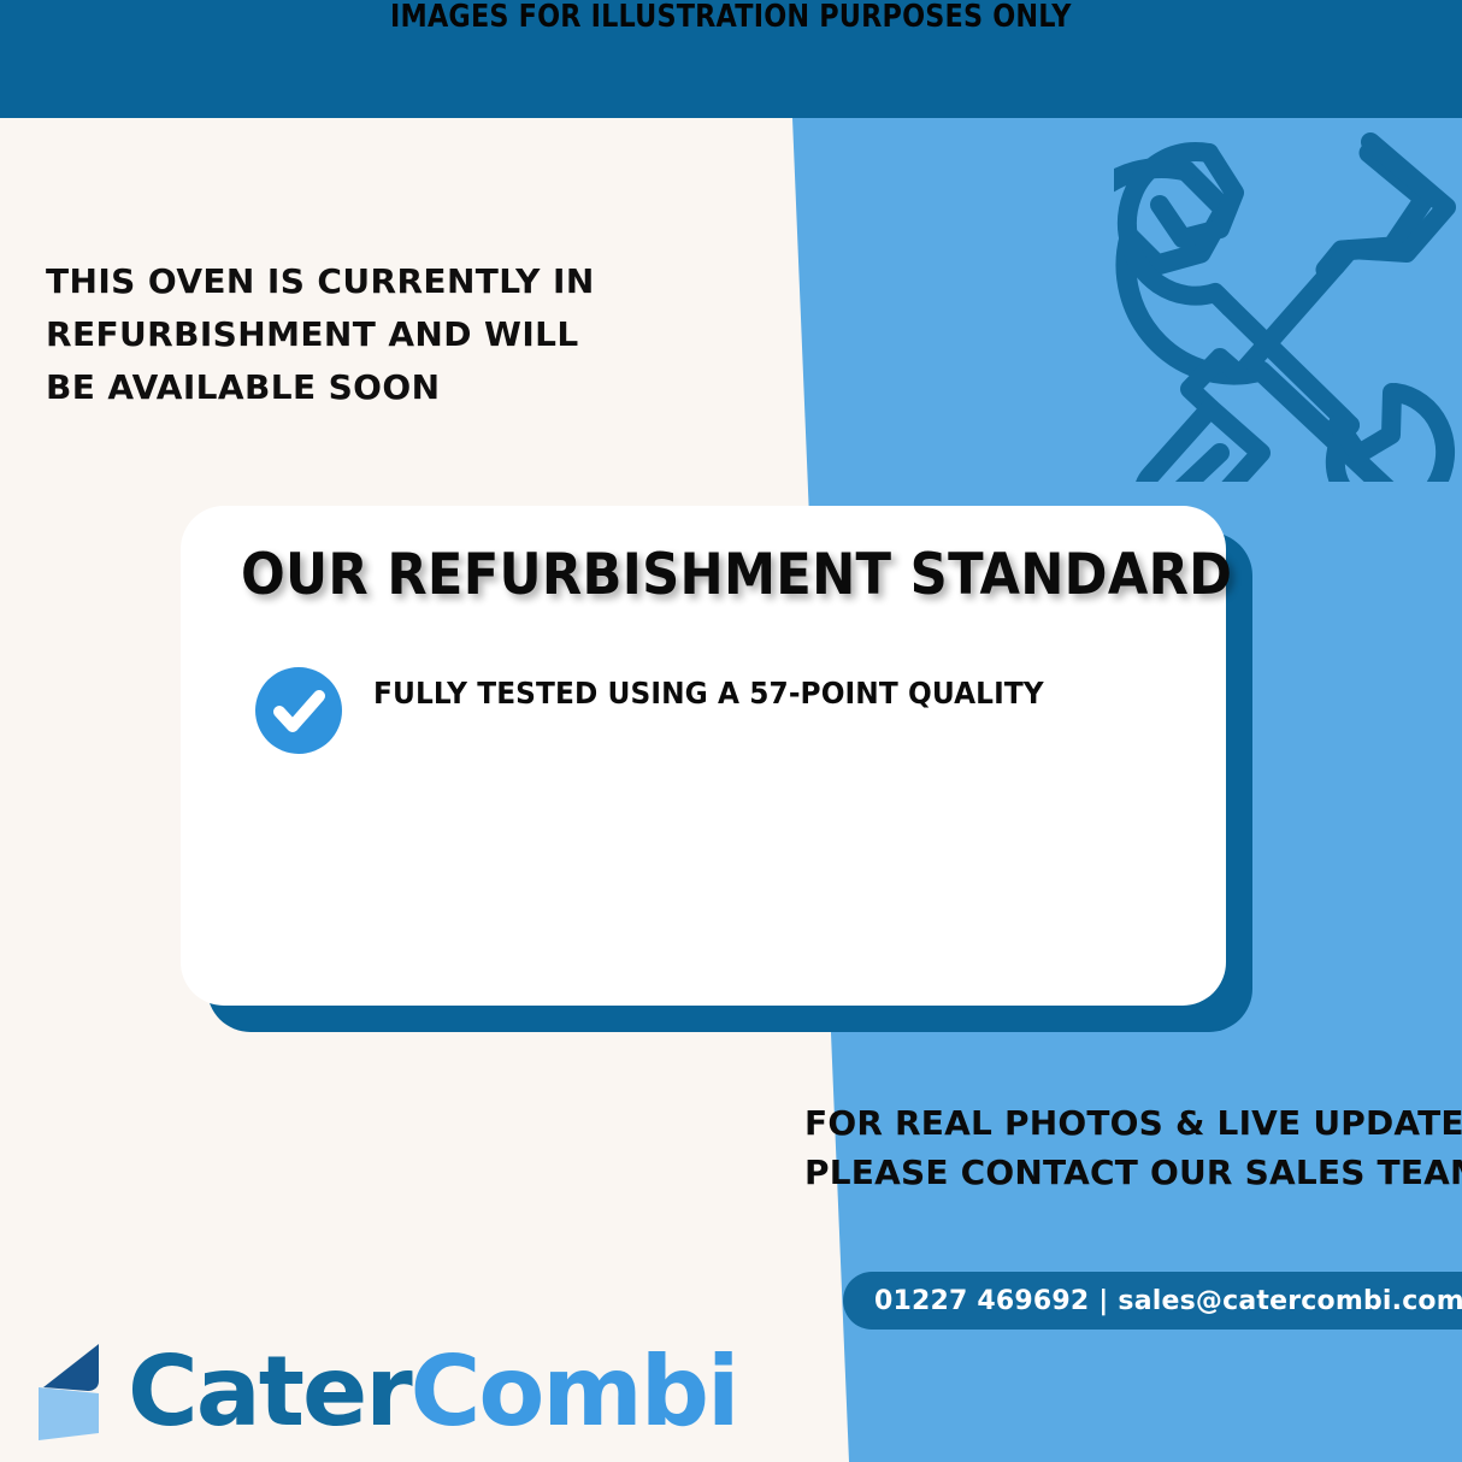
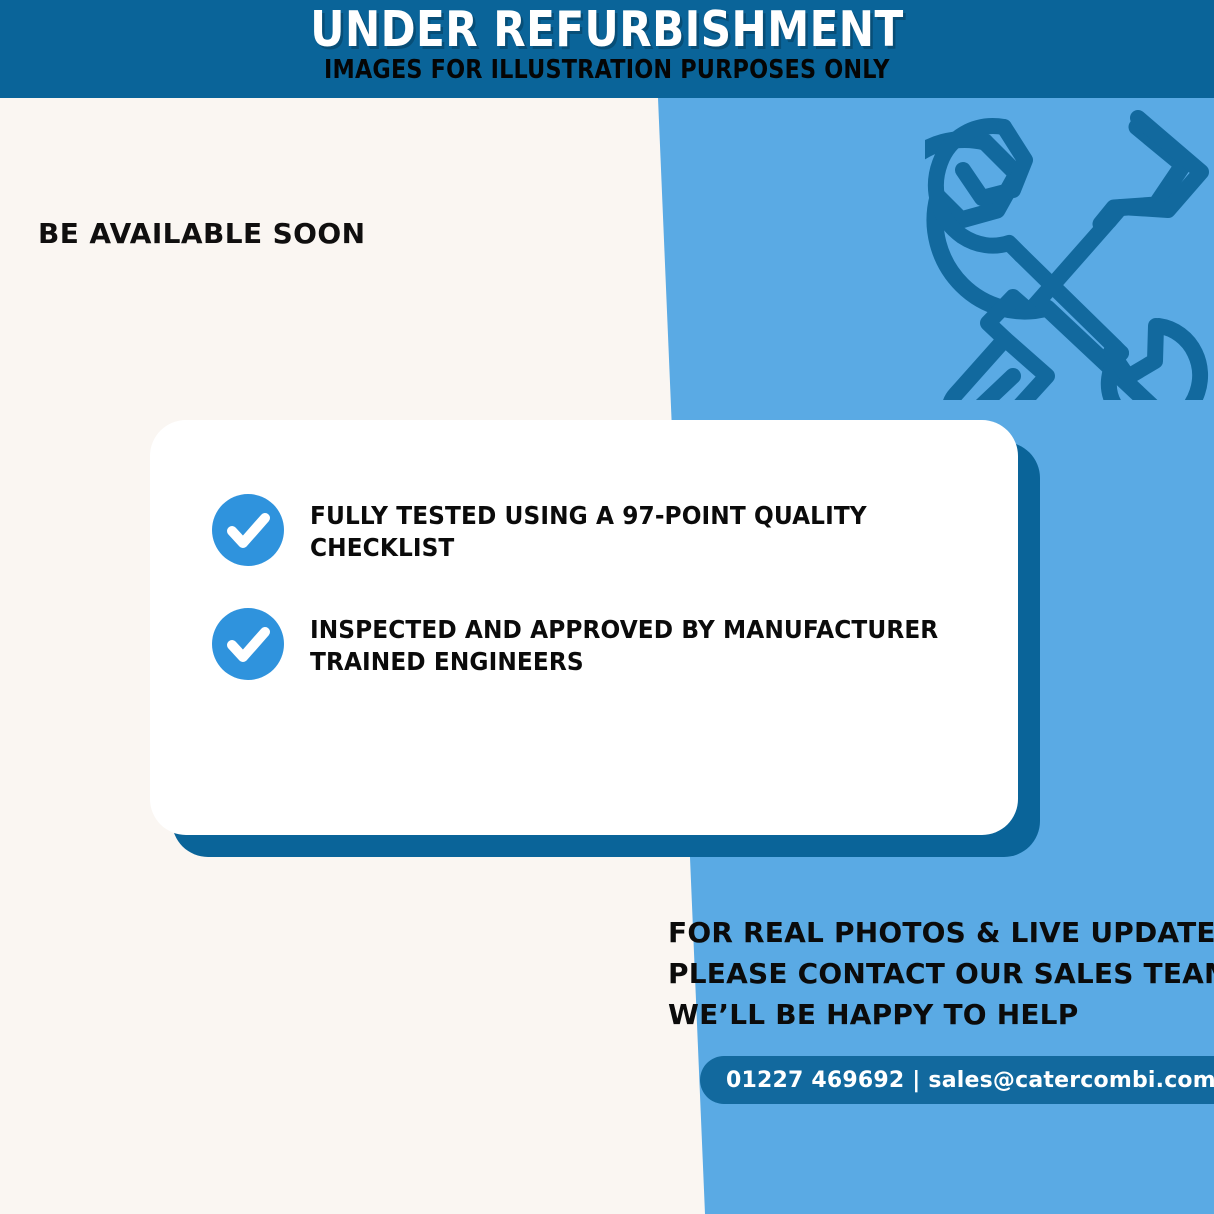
+ UNDER REFURBISHMENT
  IMAGES FOR ILLUSTRATION PURPOSES ONLY
- THIS OVEN IS CURRENTLY IN
- REFURBISHMENT AND WILL
  BE AVAILABLE SOON
- OUR REFURBISHMENT STANDARD
- FULLY TESTED USING A 57-POINT QUALITY
+ FULLY TESTED USING A 97-POINT QUALITY
+ CHECKLIST
+ INSPECTED AND APPROVED BY MANUFACTURER
+ TRAINED ENGINEERS
  FOR REAL PHOTOS & LIVE UPDATE
  PLEASE CONTACT OUR SALES TEA
+ WE’LL BE HAPPY TO HELP
  01227 469692 | sales@catercombi.com
- CaterCombi
